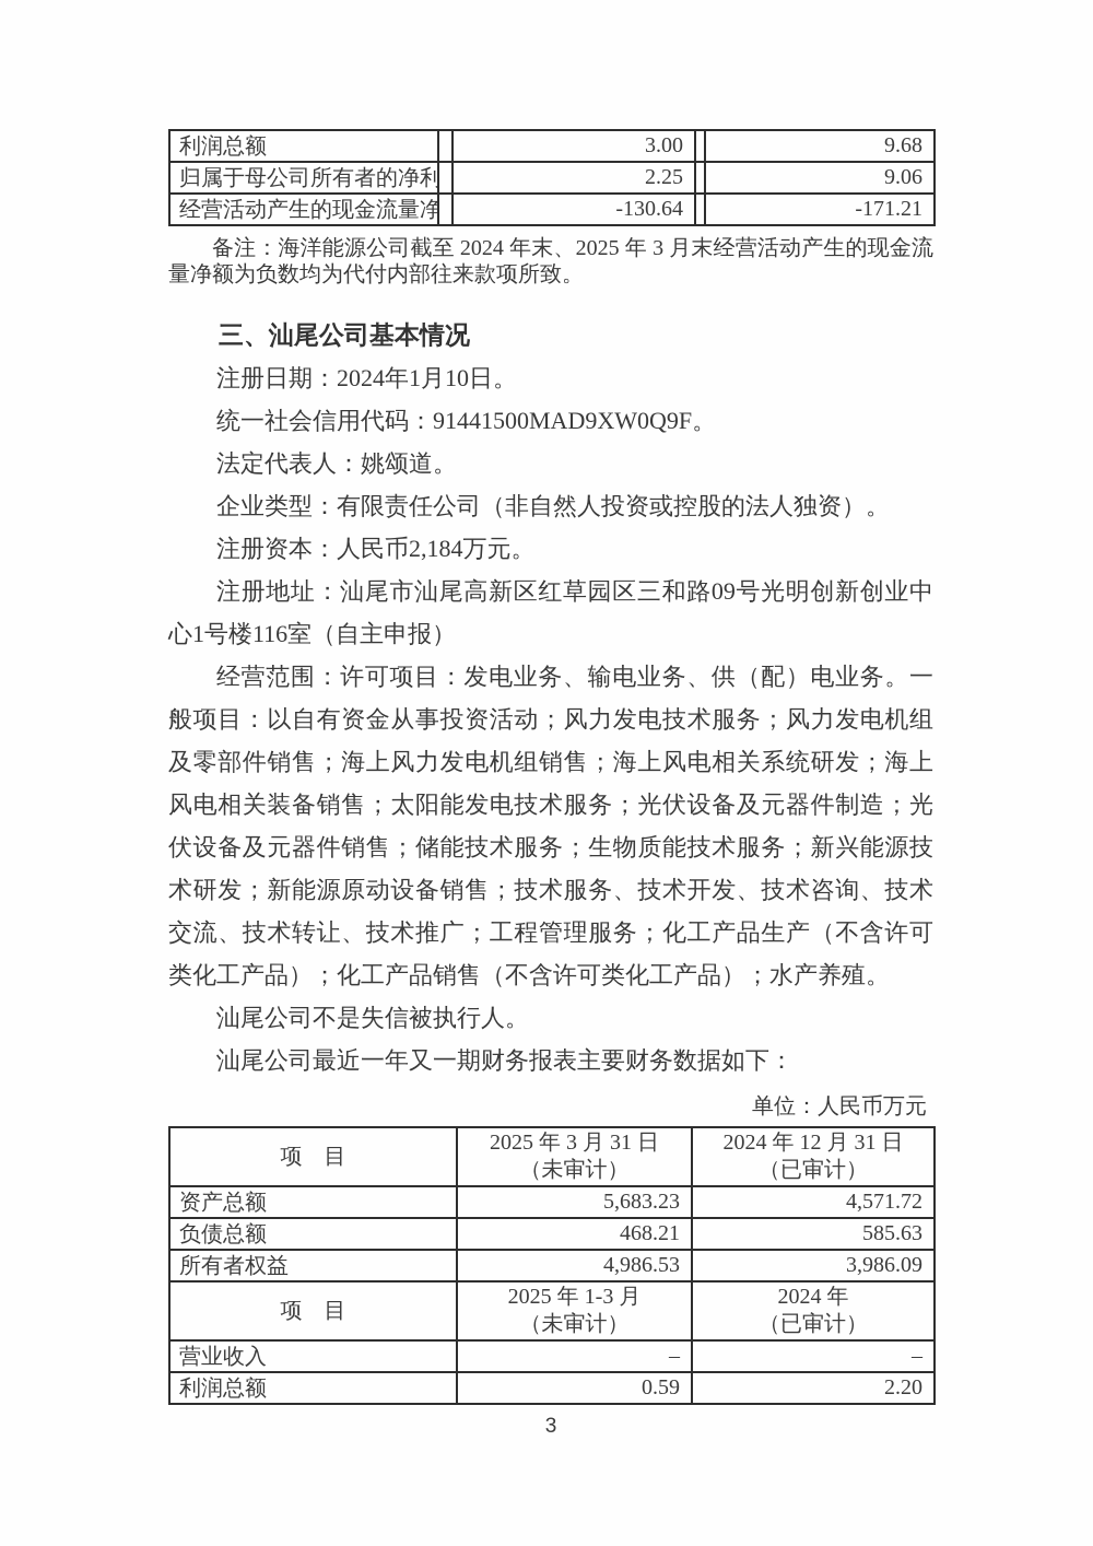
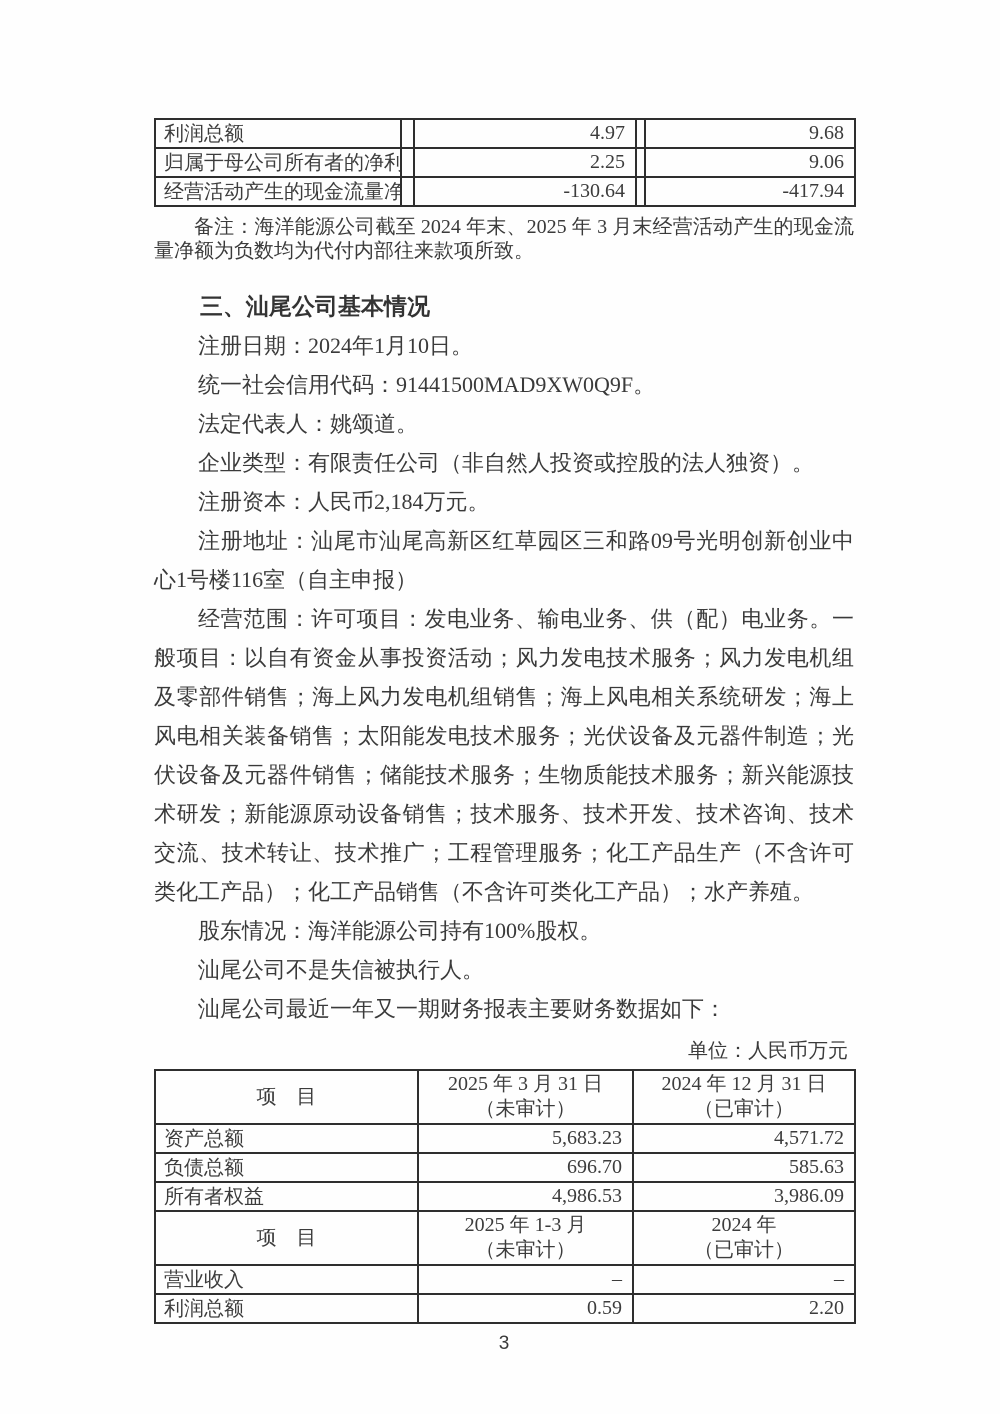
- 利润总额		3.00		9.68
+ 利润总额		4.97		9.68
  归属于母公司所有者的净利		2.25		9.06
- 经营活动产生的现金流量净		-130.64		-171.21
+ 经营活动产生的现金流量净		-130.64		-417.94
  备注：海洋能源公司截至 2024 年末、2025 年 3 月末经营活动产生的现金流量净额为负数均为代付内部往来款项所致。
  三、汕尾公司基本情况
  注册日期：2024年1月10日。
  统一社会信用代码：91441500MAD9XW0Q9F。
  法定代表人：姚颂道。
  企业类型：有限责任公司（非自然人投资或控股的法人独资）。
  注册资本：人民币2,184万元。
  注册地址：汕尾市汕尾高新区红草园区三和路09号光明创新创业中心1号楼116室（自主申报）
  经营范围：许可项目：发电业务、输电业务、供（配）电业务。一般项目：以自有资金从事投资活动；风力发电技术服务；风力发电机组及零部件销售；海上风力发电机组销售；海上风电相关系统研发；海上风电相关装备销售；太阳能发电技术服务；光伏设备及元器件制造；光伏设备及元器件销售；储能技术服务；生物质能技术服务；新兴能源技术研发；新能源原动设备销售；技术服务、技术开发、技术咨询、技术交流、技术转让、技术推广；工程管理服务；化工产品生产（不含许可类化工产品）；化工产品销售（不含许可类化工产品）；水产养殖。
+ 股东情况：海洋能源公司持有100%股权。
  汕尾公司不是失信被执行人。
  汕尾公司最近一年又一期财务报表主要财务数据如下：
  单位：人民币万元
  项 目	2025 年 3 月 31 日 （未审计）	2024 年 12 月 31 日 （已审计）
  资产总额	5,683.23	4,571.72
- 负债总额	468.21	585.63
+ 负债总额	696.70	585.63
  所有者权益	4,986.53	3,986.09
  项 目	2025 年 1-3 月 （未审计）	2024 年 （已审计）
  营业收入	–	–
  利润总额	0.59	2.20
  3
